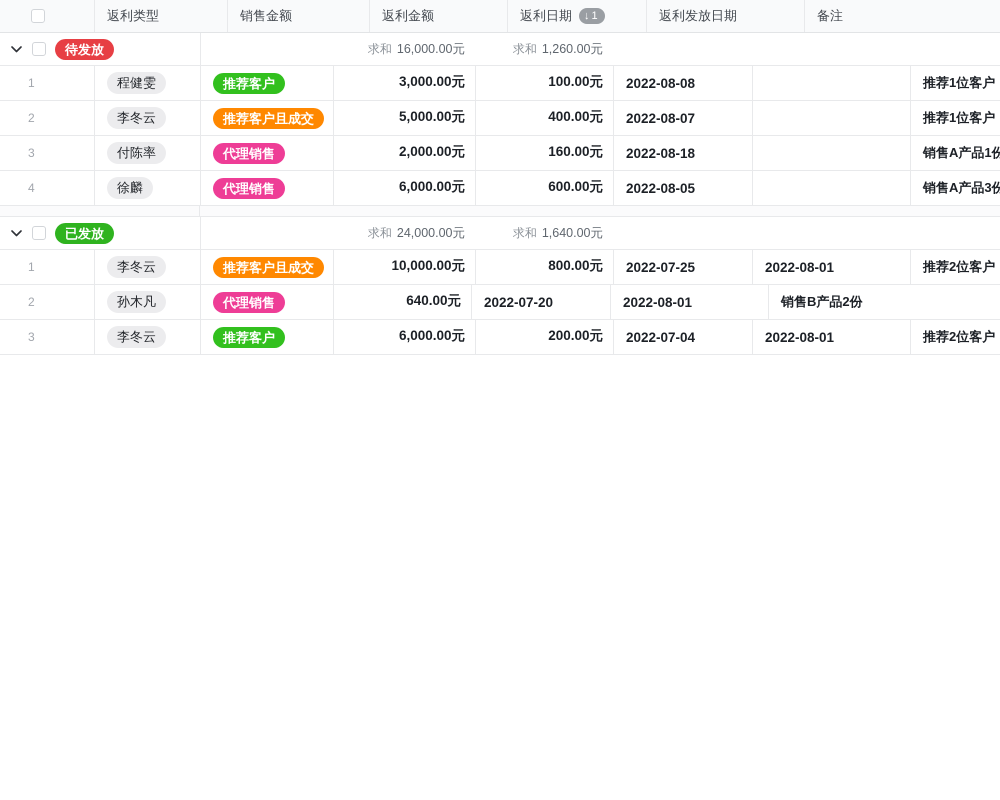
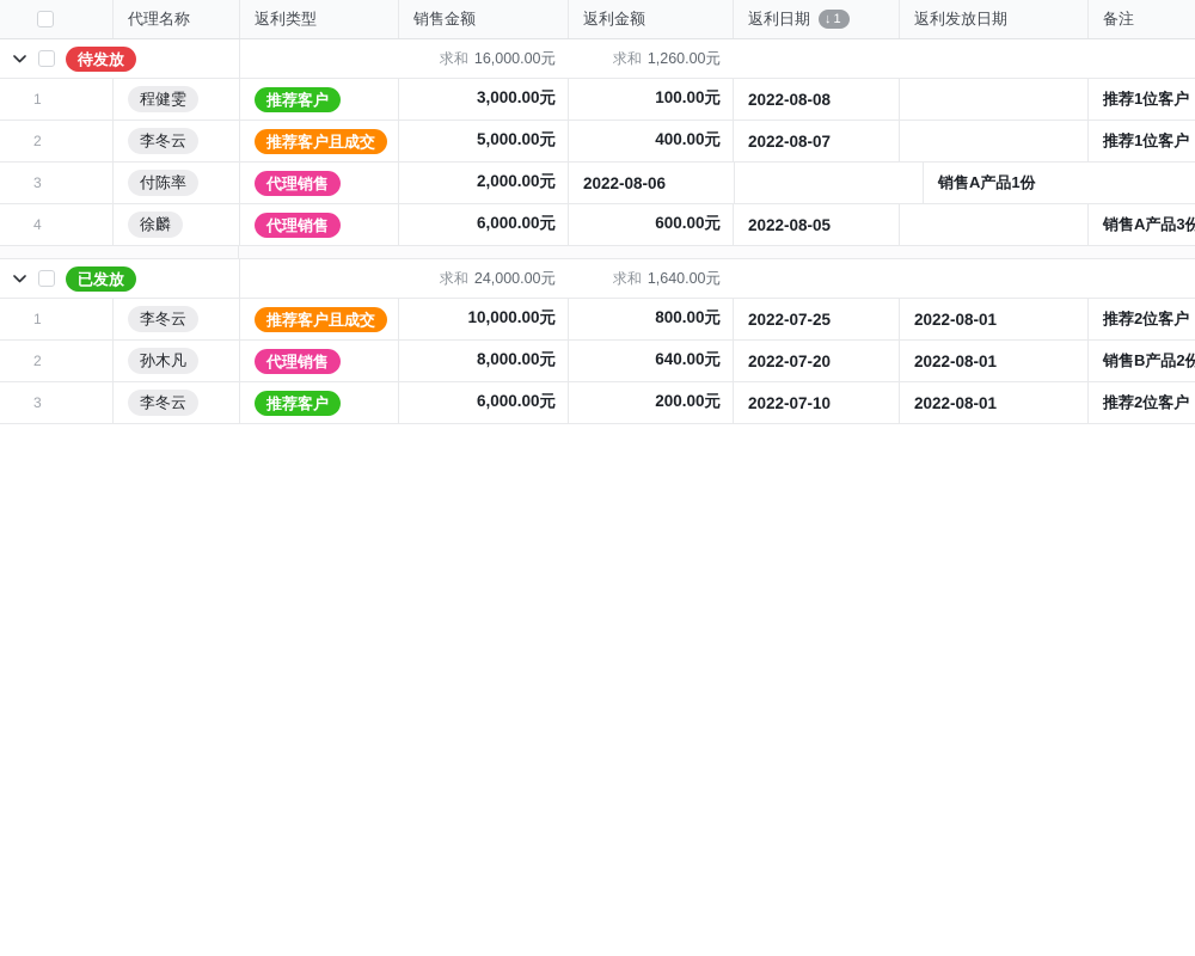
+ 代理名称
  返利类型
  销售金额
  返利金额
  返利日期
  ↓
  1
  返利发放日期
  备注
  待发放
  求和
  16,000.00元
  求和
  1,260.00元
  1
  程健雯
  推荐客户
  3,000.00元
  100.00元
  2022-08-08
  推荐1位客户
  2
  李冬云
  推荐客户且成交
  5,000.00元
  400.00元
  2022-08-07
  推荐1位客户
  3
  付陈率
  代理销售
  2,000.00元
- 160.00元
- 2022-08-18
+ 2022-08-06
  销售A产品1份
  4
  徐麟
  代理销售
  6,000.00元
  600.00元
  2022-08-05
  销售A产品3份
  已发放
  求和
  24,000.00元
  求和
  1,640.00元
  1
  李冬云
  推荐客户且成交
  10,000.00元
  800.00元
  2022-07-25
  2022-08-01
  推荐2位客户
  2
  孙木凡
  代理销售
+ 8,000.00元
  640.00元
  2022-07-20
  2022-08-01
  销售B产品2份
  3
  李冬云
  推荐客户
  6,000.00元
  200.00元
- 2022-07-04
+ 2022-07-10
  2022-08-01
  推荐2位客户
